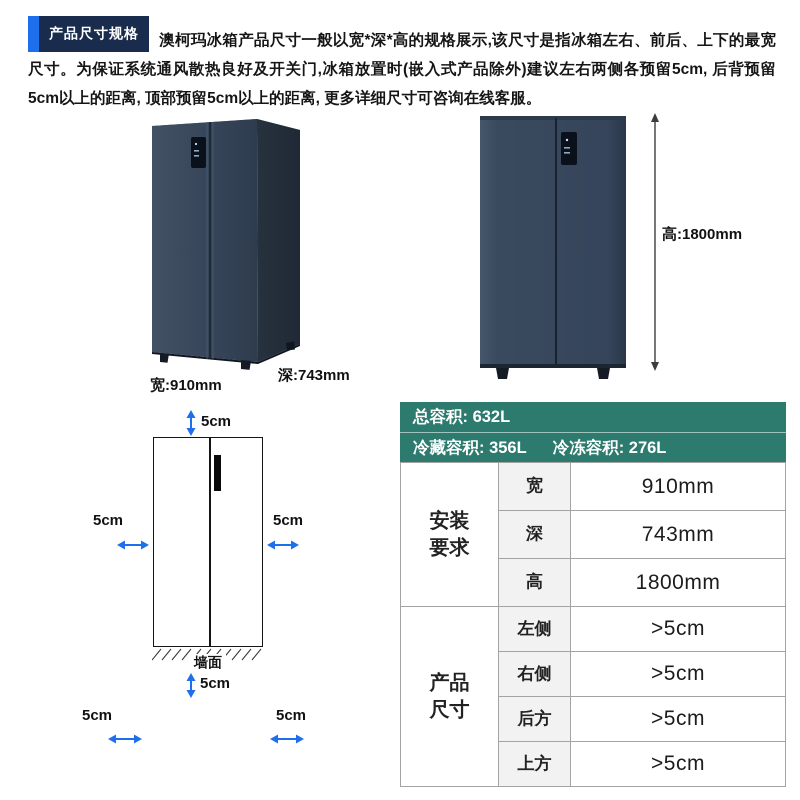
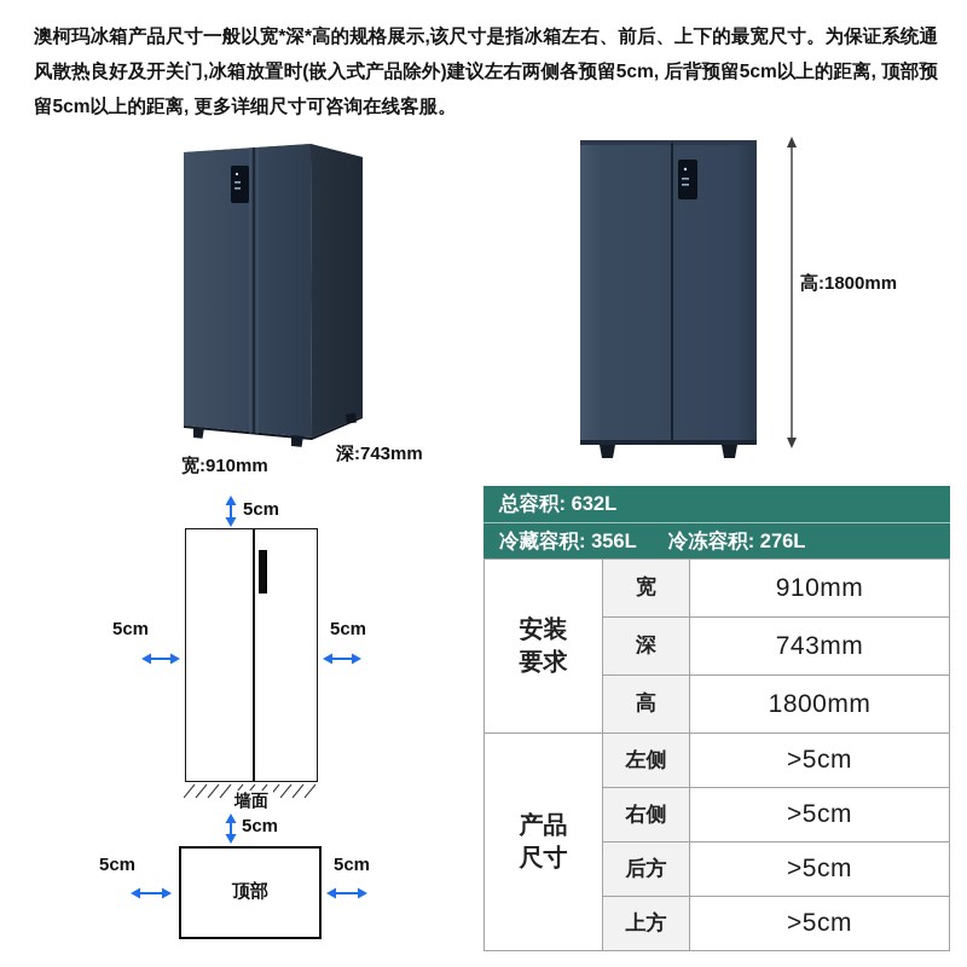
- 产品尺寸规格
  澳柯玛冰箱产品尺寸一般以宽*深*高的规格展示,该尺寸是指冰箱左右、前后、上下的最宽尺寸。为保证系统通风散热良好及开关门,冰箱放置时(嵌入式产品除外)建议左右两侧各预留5cm, 后背预留5cm以上的距离, 顶部预留5cm以上的距离, 更多详细尺寸可咨询在线客服。
  宽:910mm
  深:743mm
  高:1800mm
  5cm
  5cm
  5cm
  墙面
  5cm
+ 顶部
  5cm
  5cm
  总容积: 632L
  冷藏容积: 356L
  冷冻容积: 276L
  安装要求	宽	910mm
  深	743mm
  高	1800mm
  产品尺寸	左侧	>5cm
  右侧	>5cm
  后方	>5cm
  上方	>5cm
